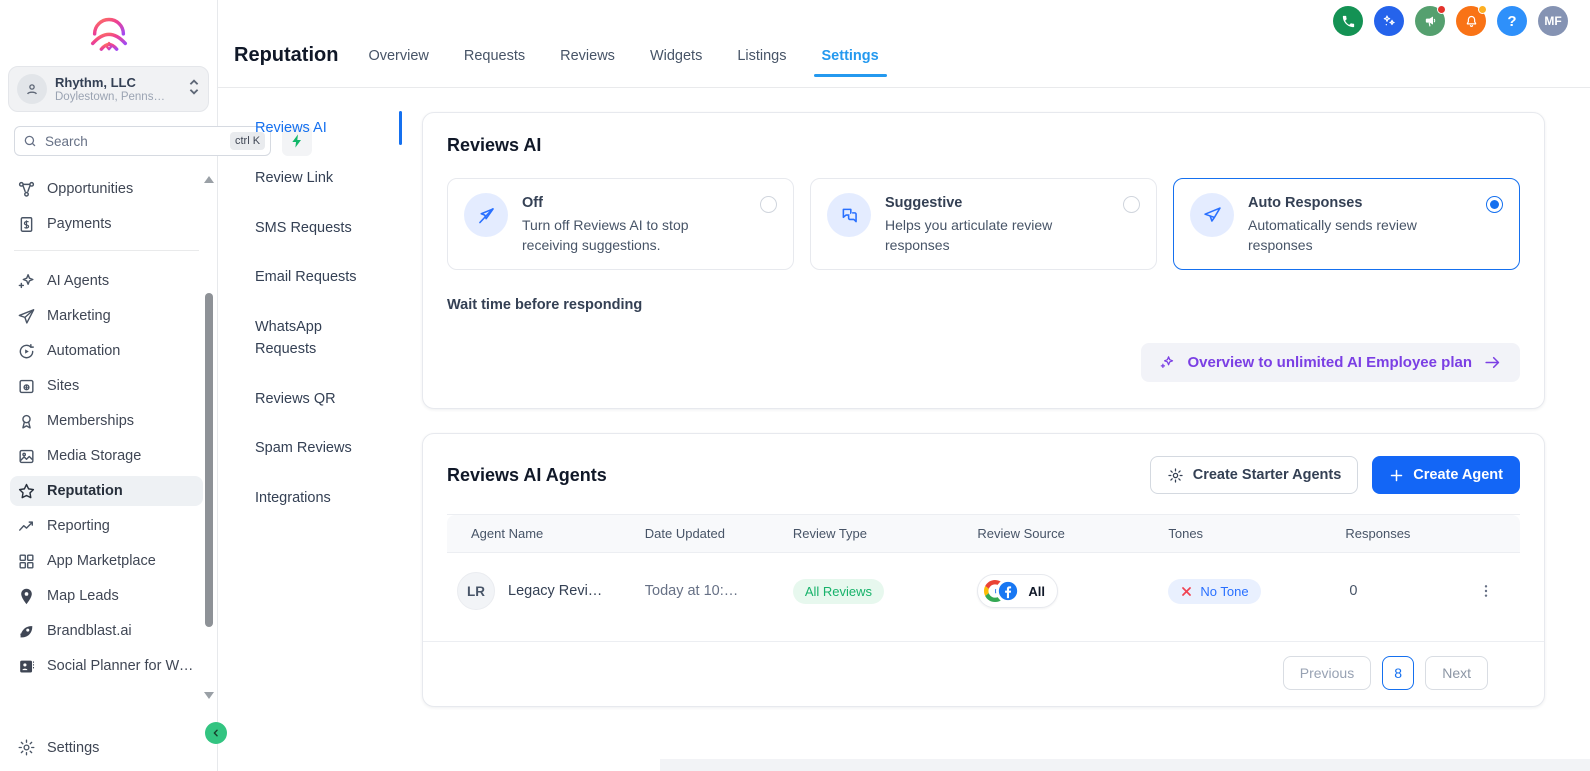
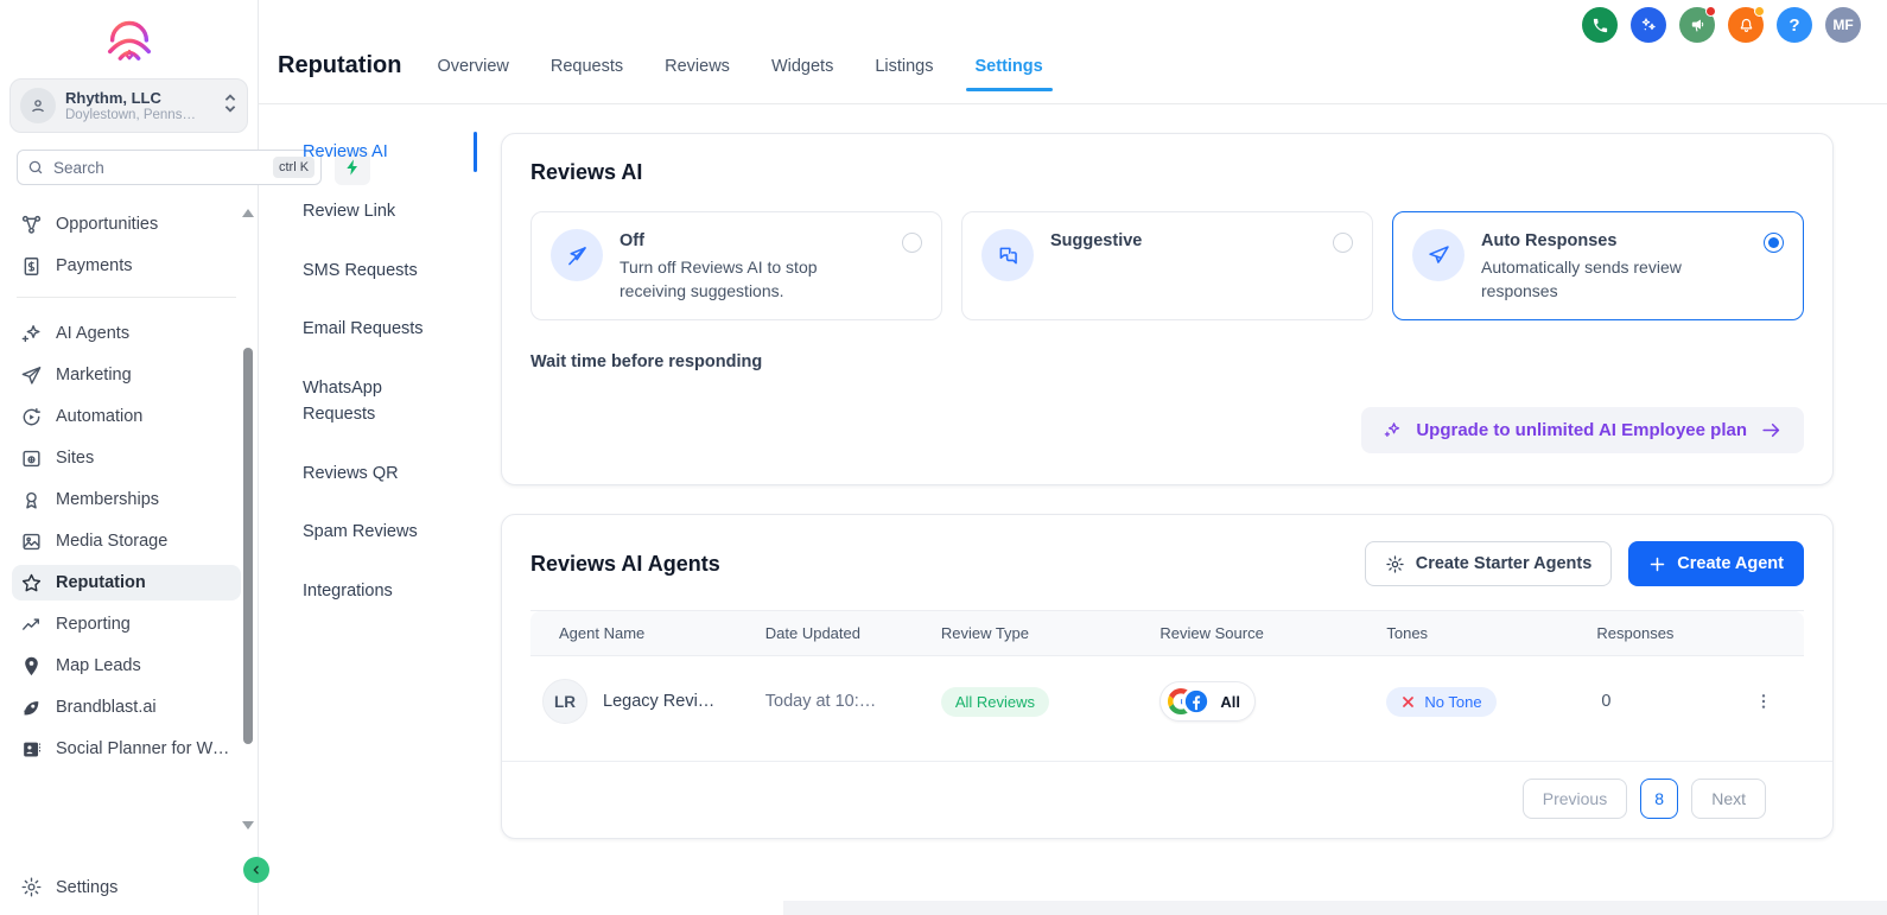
  Rhythm, LLC
  Doylestown, Pennsyl
  Search
  ctrl K
  Opportunities
  Payments
  AI Agents
  Marketing
  Automation
  Sites
  Memberships
  Media Storage
  Reputation
  Reporting
- App Marketplace
  Map Leads
  Brandblast.ai
  Social Planner for Wor
  Settings
  Reputation
  Overview
  Requests
  Reviews
  Widgets
  Listings
  Settings
  ?
  MF
  Reviews AI
  Review Link
  SMS Requests
  Email Requests
  WhatsApp Requests
  Reviews QR
  Spam Reviews
  Integrations
  Reviews AI
  Off
  Turn off Reviews AI to stop receiving suggestions.
  Suggestive
- Helps you articulate review responses
  Auto Responses
  Automatically sends review responses
  Wait time before responding
- Overview to unlimited AI Employee plan
+ Upgrade to unlimited AI Employee plan
  Reviews AI Agents
  Create Starter Agents
  Create Agent
  Agent Name	Date Updated	Review Type	Review Source	Tones	Responses
  LR Legacy Revi…	Today at 10:…	All Reviews	All	No Tone	0
  Previous
  8
  Next
